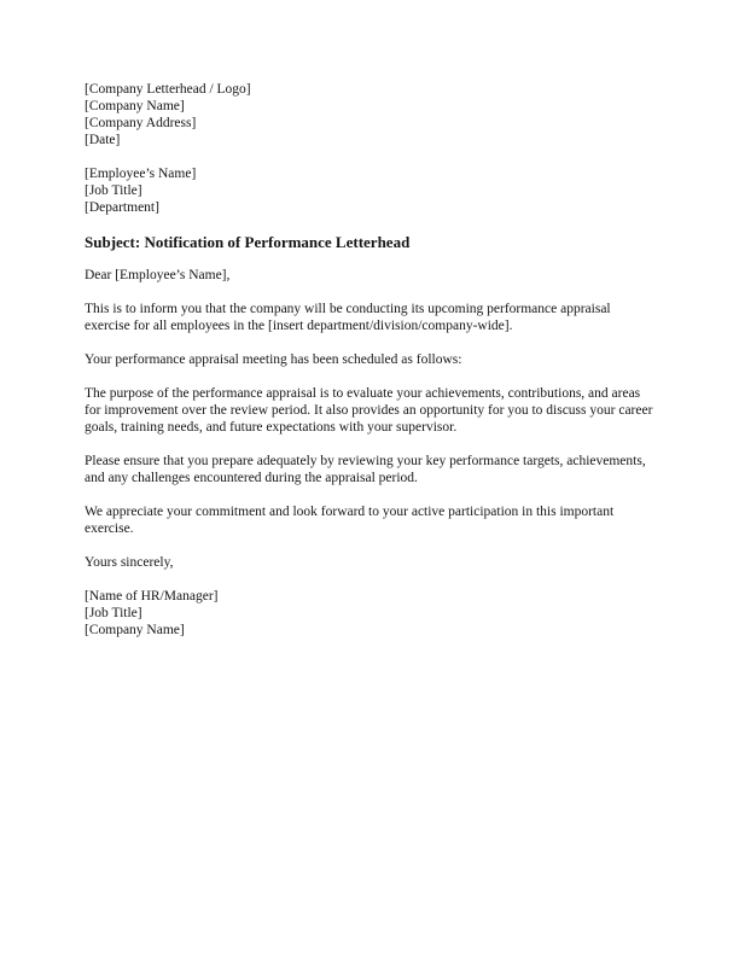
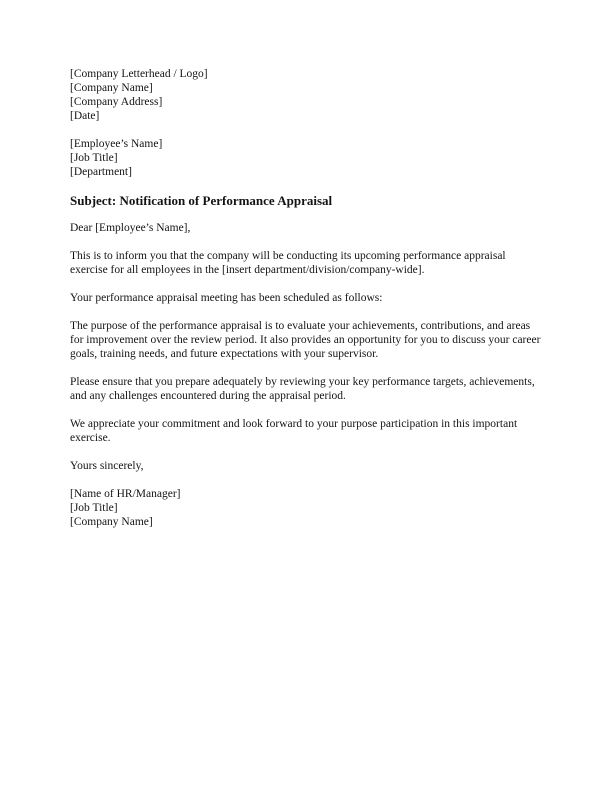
  [Company Letterhead / Logo]
  [Company Name]
  [Company Address]
  [Date]
  [Employee’s Name]
  [Job Title]
  [Department]
- Subject: Notification of Performance Letterhead
+ Subject: Notification of Performance Appraisal
  Dear [Employee’s Name],
  This is to inform you that the company will be conducting its upcoming performance appraisal exercise for all employees in the [insert department/division/company-wide].
  Your performance appraisal meeting has been scheduled as follows:
  The purpose of the performance appraisal is to evaluate your achievements, contributions, and areas for improvement over the review period. It also provides an opportunity for you to discuss your career goals, training needs, and future expectations with your supervisor.
  Please ensure that you prepare adequately by reviewing your key performance targets, achievements, and any challenges encountered during the appraisal period.
- We appreciate your commitment and look forward to your active participation in this important exercise.
+ We appreciate your commitment and look forward to your purpose participation in this important exercise.
  Yours sincerely,
  [Name of HR/Manager]
  [Job Title]
  [Company Name]
